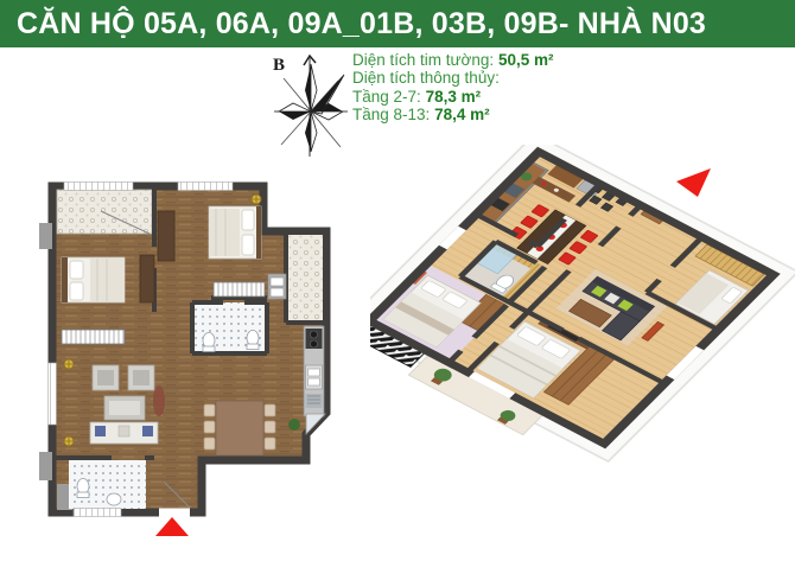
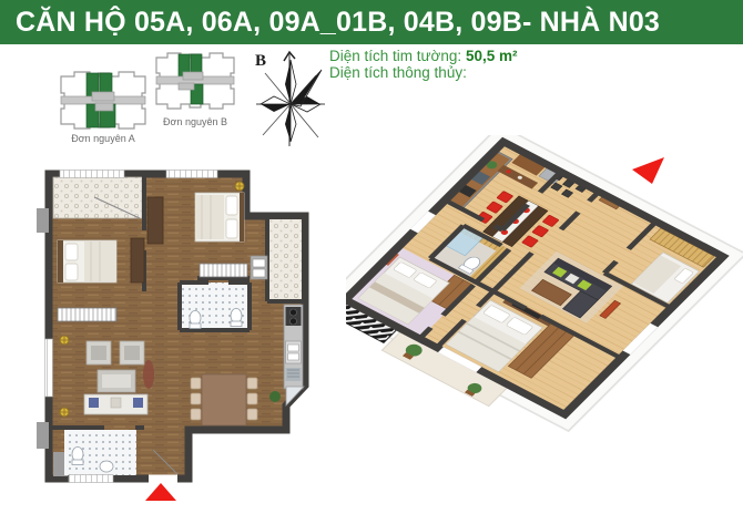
- CĂN HỘ 05A, 06A, 09A_01B, 03B, 09B- NHÀ N03
+ CĂN HỘ 05A, 06A, 09A_01B, 04B, 09B- NHÀ N03
+ Đơn nguyên A
+ Đơn nguyên B
  B
  Diện tích tim tường: 50,5 m²
  Diện tích thông thủy:
- Tầng 2-7: 78,3 m²
- Tầng 8-13: 78,4 m²
